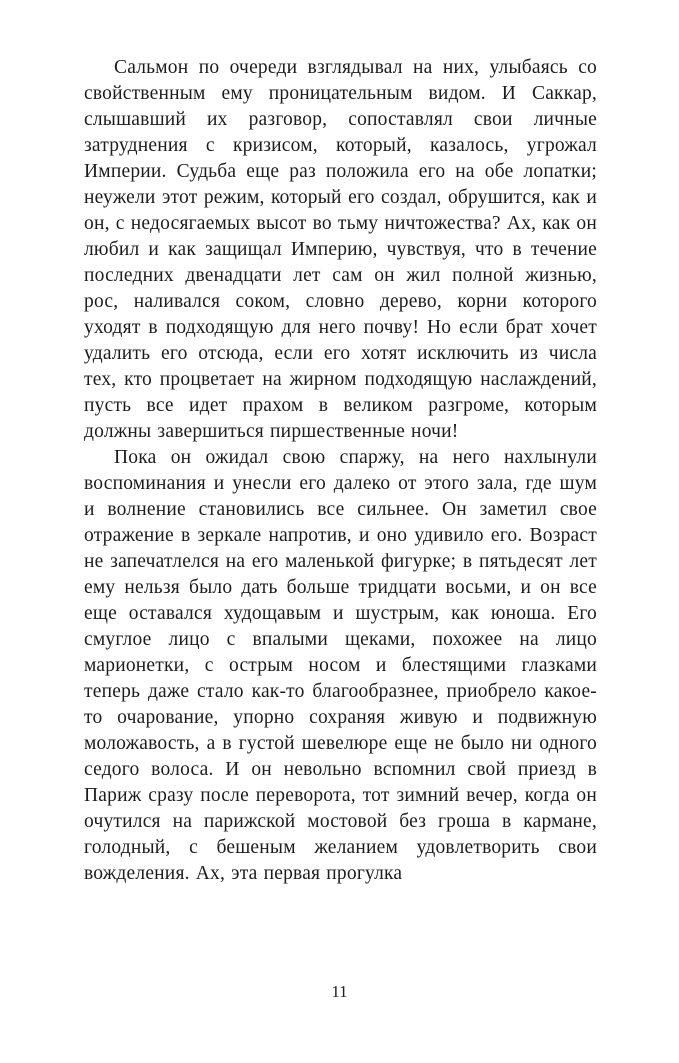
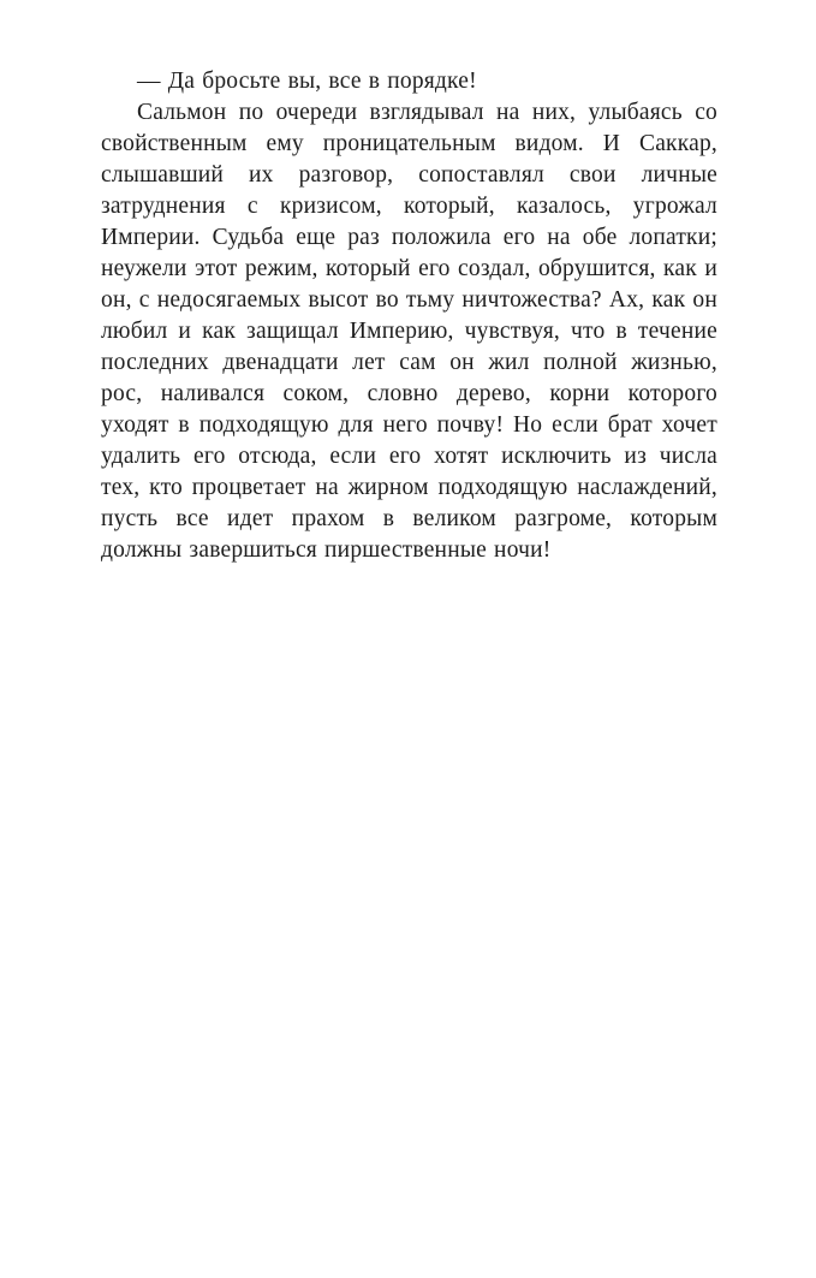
+ — Да бросьте вы, все в порядке!
  Сальмон по очереди взглядывал на них, улыбаясь со свойственным ему проницательным видом. И Саккар, слышавший их разговор, сопоставлял свои личные затруднения с кризисом, который, казалось, угрожал Империи. Судьба еще раз положила его на обе лопатки; неужели этот режим, который его создал, обрушится, как и он, с недосягаемых высот во тьму ничтожества? Ах, как он любил и как защищал Империю, чувствуя, что в течение последних двенадцати лет сам он жил полной жизнью, рос, наливался соком, словно дерево, корни которого уходят в подходящую для него почву! Но если брат хочет удалить его отсюда, если его хотят исключить из числа тех, кто процветает на жирном подходящую наслаждений, пусть все идет прахом в великом разгроме, которым должны завершиться пиршественные ночи!
- Пока он ожидал свою спаржу, на него нахлынули воспоминания и унесли его далеко от этого зала, где шум и волнение становились все сильнее. Он заметил свое отражение в зеркале напротив, и оно удивило его. Возраст не запечатлелся на его маленькой фигурке; в пятьдесят лет ему нельзя было дать больше тридцати восьми, и он все еще оставался худощавым и шустрым, как юноша. Его смуглое лицо с впалыми щеками, похожее на лицо марионетки, с острым носом и блестящими глазками теперь даже стало как-то благообразнее, приобрело какое-то очарование, упорно сохраняя живую и подвижную моложавость, а в густой шевелюре еще не было ни одного седого волоса. И он невольно вспомнил свой приезд в Париж сразу после переворота, тот зимний вечер, когда он очутился на парижской мостовой без гроша в кармане, голодный, с бешеным желанием удовлетворить свои вожделения. Ах, эта первая прогулка
- 11
